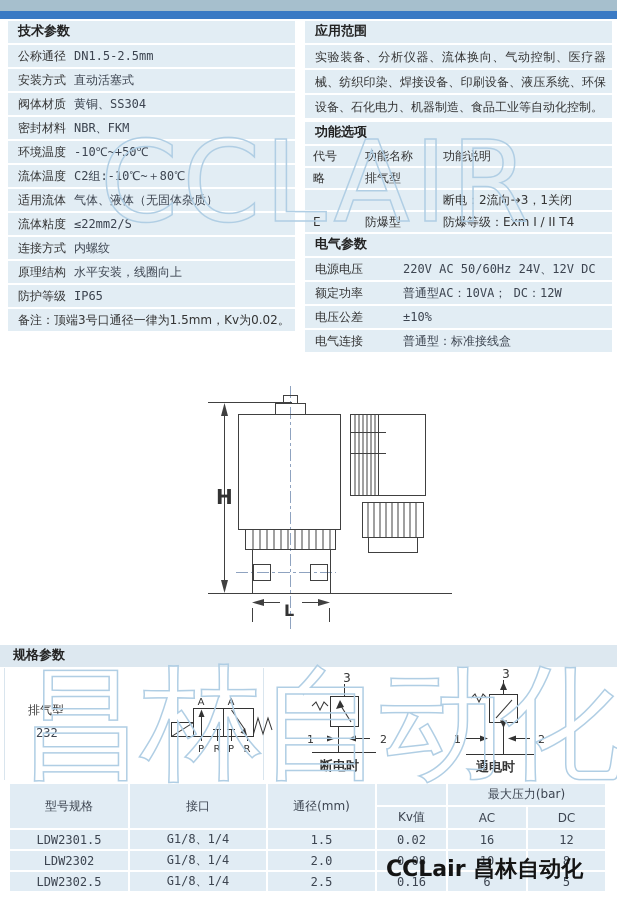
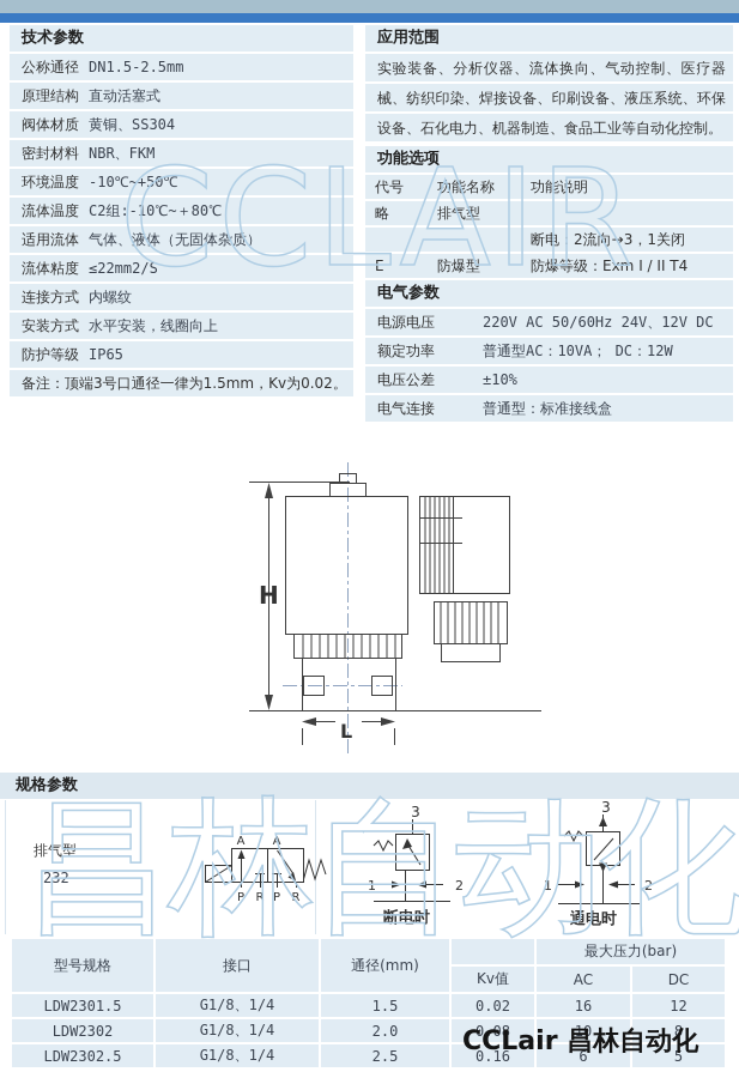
  技术参数
  公称通径 DN1.5-2.5mm
- 安装方式 直动活塞式
+ 原理结构 直动活塞式
  阀体材质 黄铜、SS304
  密封材料 NBR、FKM
  环境温度 -10℃~+50℃
  流体温度 C2组:-10℃~＋80℃
  适用流体 气体、液体（无固体杂质）
  流体粘度 ≤22mm2/S
  连接方式 内螺纹
- 原理结构 水平安装，线圈向上
+ 安装方式 水平安装，线圈向上
  防护等级 IP65
  备注：顶端3号口通径一律为1.5mm，Kv为0.02。
  应用范围
  实验装备、分析仪器、流体换向、气动控制、医疗器械、纺织印染、焊接设备、印刷设备、液压系统、环保设备、石化电力、机器制造、食品工业等自动化控制。
  功能选项
  代号
  功能名称
  功能说明
  略
  排气型
  断电：2流向→3，1关闭
  E
  防爆型
  防爆等级：Exm I / II T4
  电气参数
  电源电压
  220V AC 50/60Hz 24V、12V DC
  额定功率
  普通型AC：10VA； DC：12W
  电压公差
  ±10%
  电气连接
  普通型：标准接线盒
  H
  L
  规格参数
  排气型
  232
  A
  A
  P
  R
  P
  R
  3
  1
  2
  断电时
  3
  1
  2
  通电时
  型号规格	接口	通径(mm)		最大压力(bar)
  Kv值	AC	DC
  LDW2301.5	G1/8、1/4	1.5	0.02	16	12
  LDW2302	G1/8、1/4	2.0	0.08	10	8
  LDW2302.5	G1/8、1/4	2.5	0.16	6	5
  CCLAIR
  昌林自动化
  CCLair 昌林自动化
